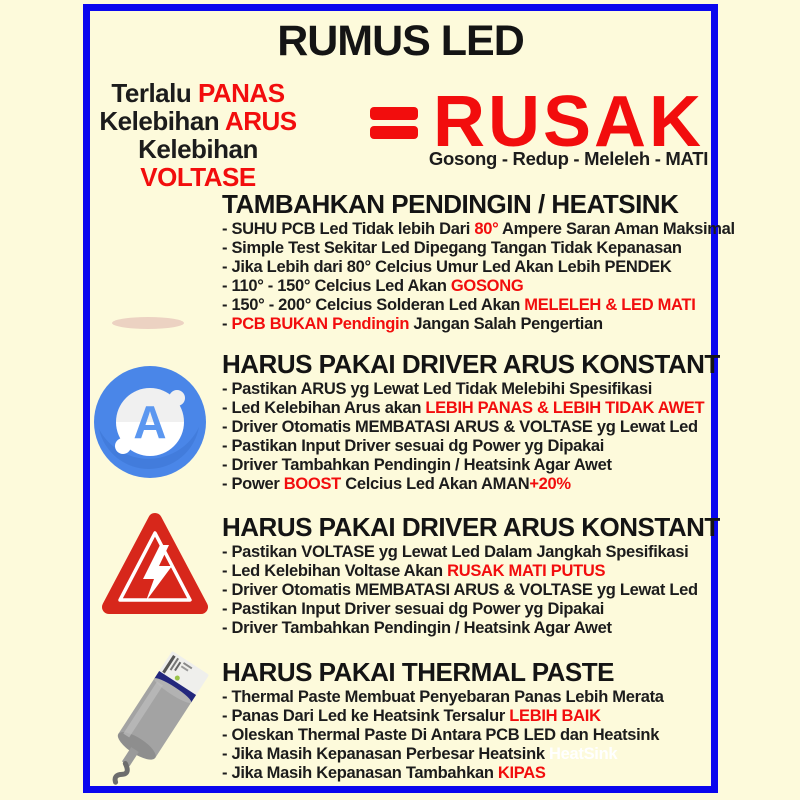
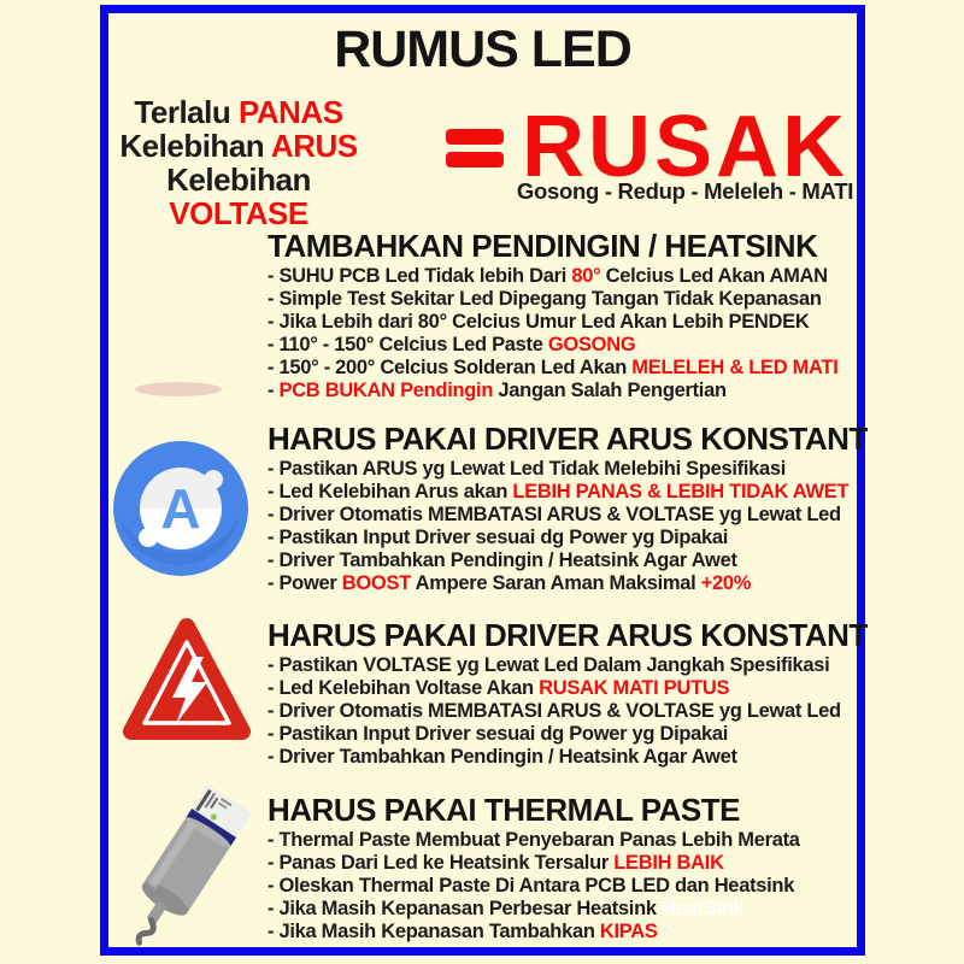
  RUMUS LED
  Terlalu PANAS
  Kelebihan ARUS
  Kelebihan VOLTASE
  RUSAK
  Gosong - Redup - Meleleh - MATI
  TAMBAHKAN PENDINGIN / HEATSINK
- - SUHU PCB Led Tidak lebih Dari 80° Ampere Saran Aman Maksimal
+ - SUHU PCB Led Tidak lebih Dari 80° Celcius Led Akan AMAN
  - Simple Test Sekitar Led Dipegang Tangan Tidak Kepanasan
  - Jika Lebih dari 80° Celcius Umur Led Akan Lebih PENDEK
- - 110° - 150° Celcius Led Akan GOSONG
+ - 110° - 150° Celcius Led Paste GOSONG
  - 150° - 200° Celcius Solderan Led Akan MELELEH & LED MATI
  - PCB BUKAN Pendingin Jangan Salah Pengertian
  A
  HARUS PAKAI DRIVER ARUS KONSTANT
  - Pastikan ARUS yg Lewat Led Tidak Melebihi Spesifikasi
  - Led Kelebihan Arus akan LEBIH PANAS & LEBIH TIDAK AWET
  - Driver Otomatis MEMBATASI ARUS & VOLTASE yg Lewat Led
  - Pastikan Input Driver sesuai dg Power yg Dipakai
  - Driver Tambahkan Pendingin / Heatsink Agar Awet
- - Power BOOST Celcius Led Akan AMAN+20%
+ - Power BOOST Ampere Saran Aman Maksimal +20%
  HARUS PAKAI DRIVER ARUS KONSTANT
  - Pastikan VOLTASE yg Lewat Led Dalam Jangkah Spesifikasi
  - Led Kelebihan Voltase Akan RUSAK MATI PUTUS
  - Driver Otomatis MEMBATASI ARUS & VOLTASE yg Lewat Led
  - Pastikan Input Driver sesuai dg Power yg Dipakai
  - Driver Tambahkan Pendingin / Heatsink Agar Awet
  HARUS PAKAI THERMAL PASTE
  - Thermal Paste Membuat Penyebaran Panas Lebih Merata
  - Panas Dari Led ke Heatsink Tersalur LEBIH BAIK
  - Oleskan Thermal Paste Di Antara PCB LED dan Heatsink
  - Jika Masih Kepanasan Perbesar Heatsink HeatSink
  - Jika Masih Kepanasan Tambahkan KIPAS
